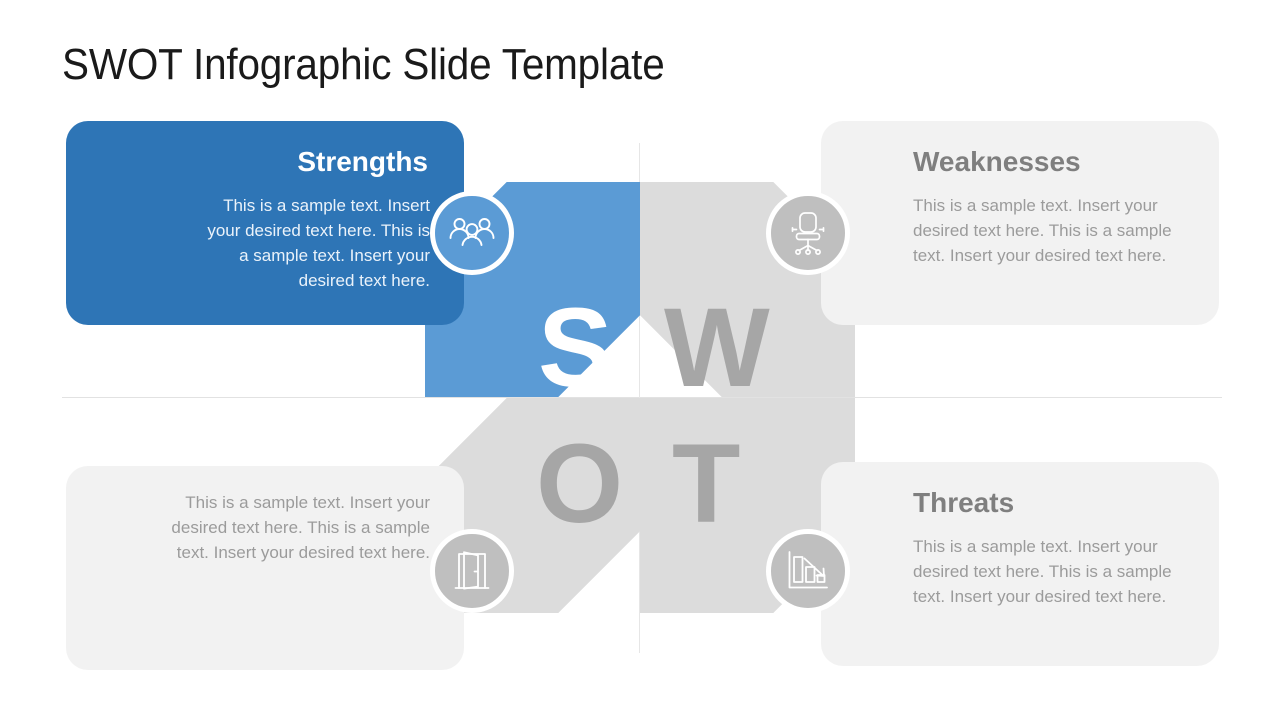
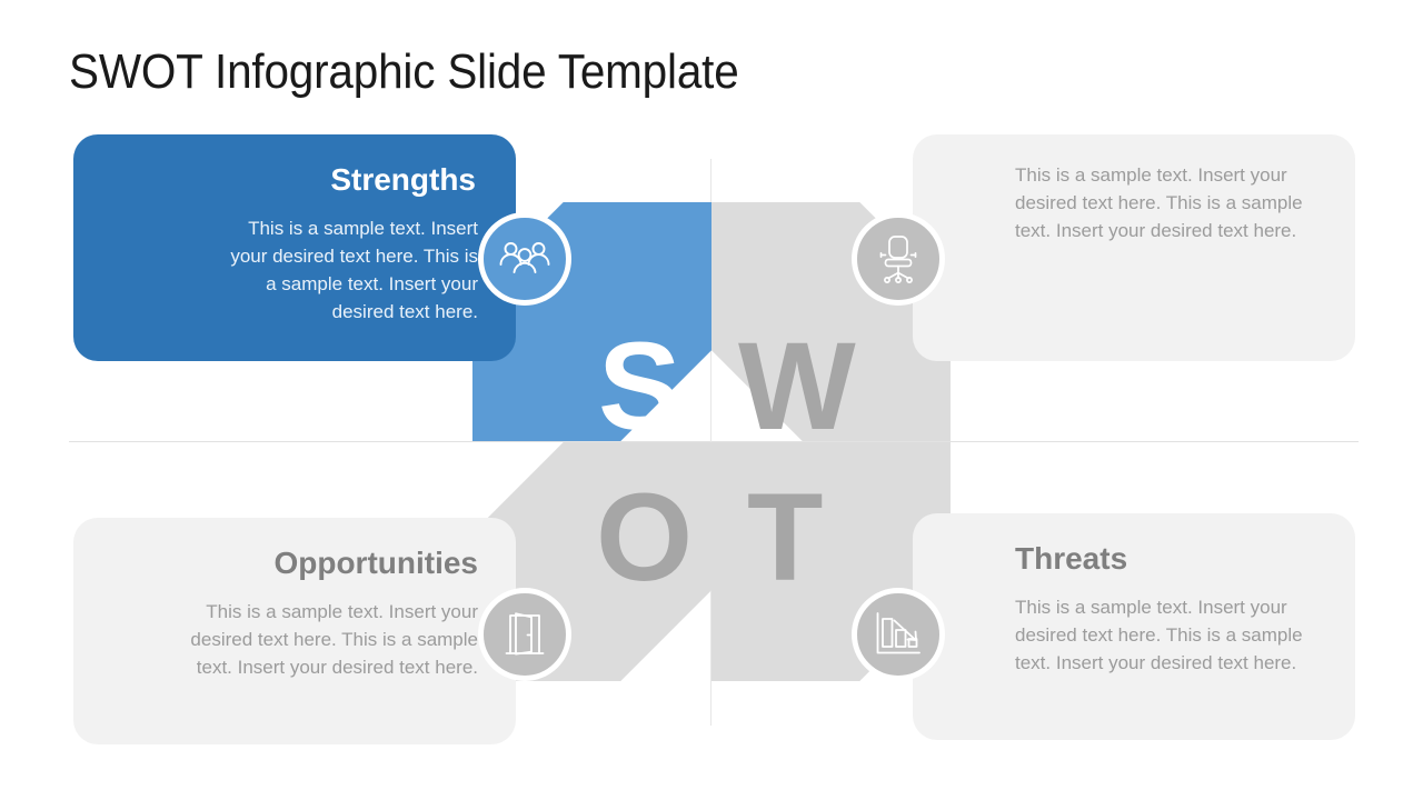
  SWOT Infographic Slide Template
  S
  W
  O
  T
  Strengths
  This is a sample text. Insert your desired text here. This is a sample text. Insert your desired text here.
- Weaknesses
  This is a sample text. Insert your desired text here. This is a sample text. Insert your desired text here.
+ Opportunities
  This is a sample text. Insert your desired text here. This is a sample text. Insert your desired text here.
  Threats
  This is a sample text. Insert your desired text here. This is a sample text. Insert your desired text here.
